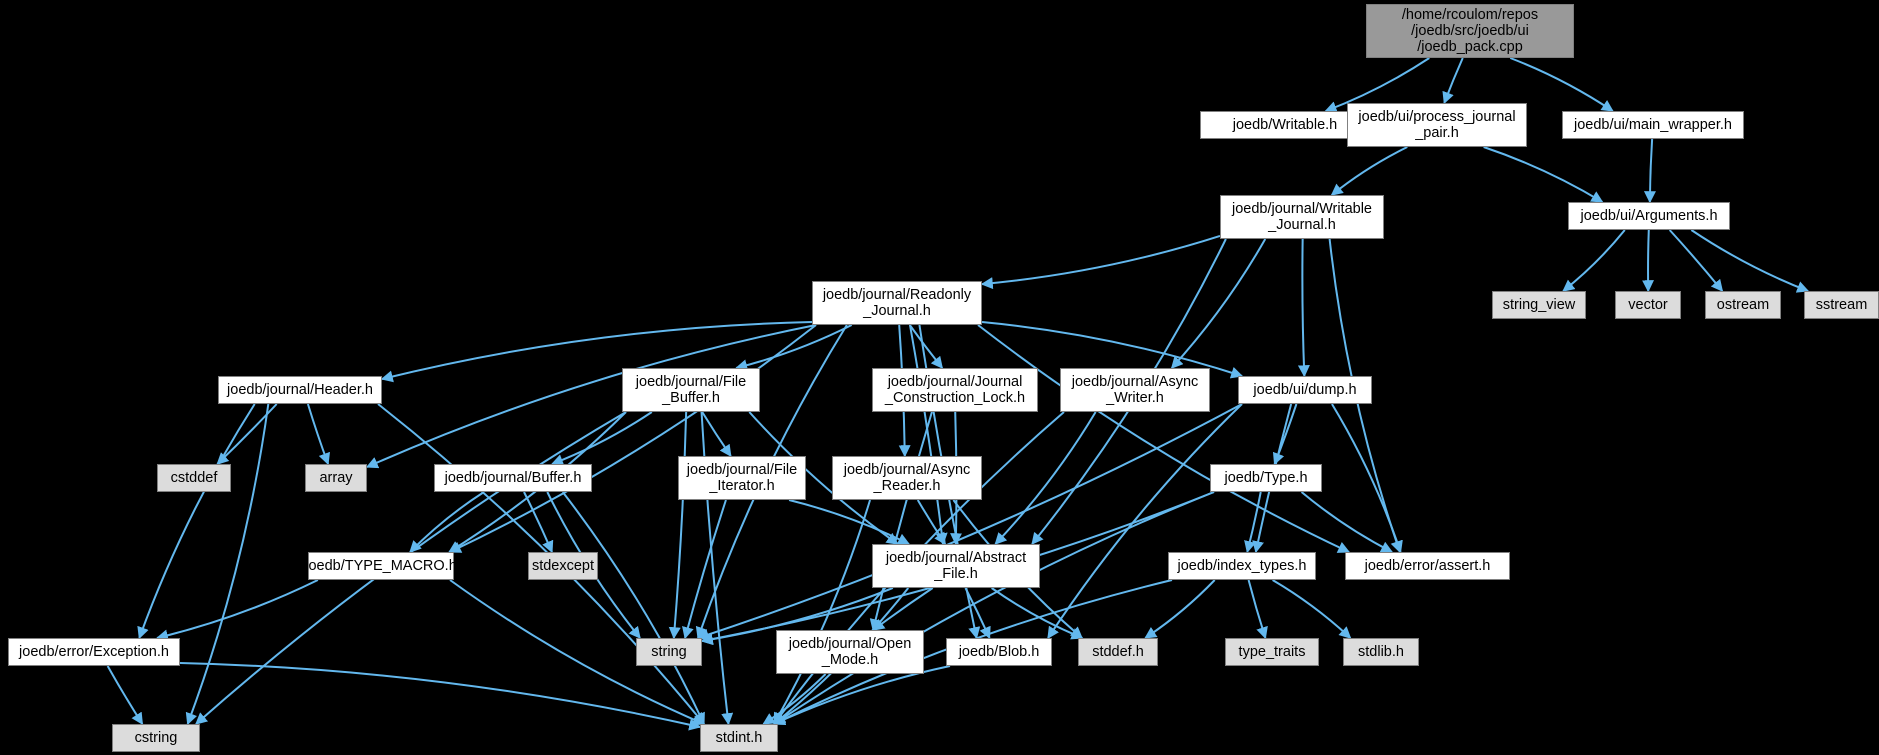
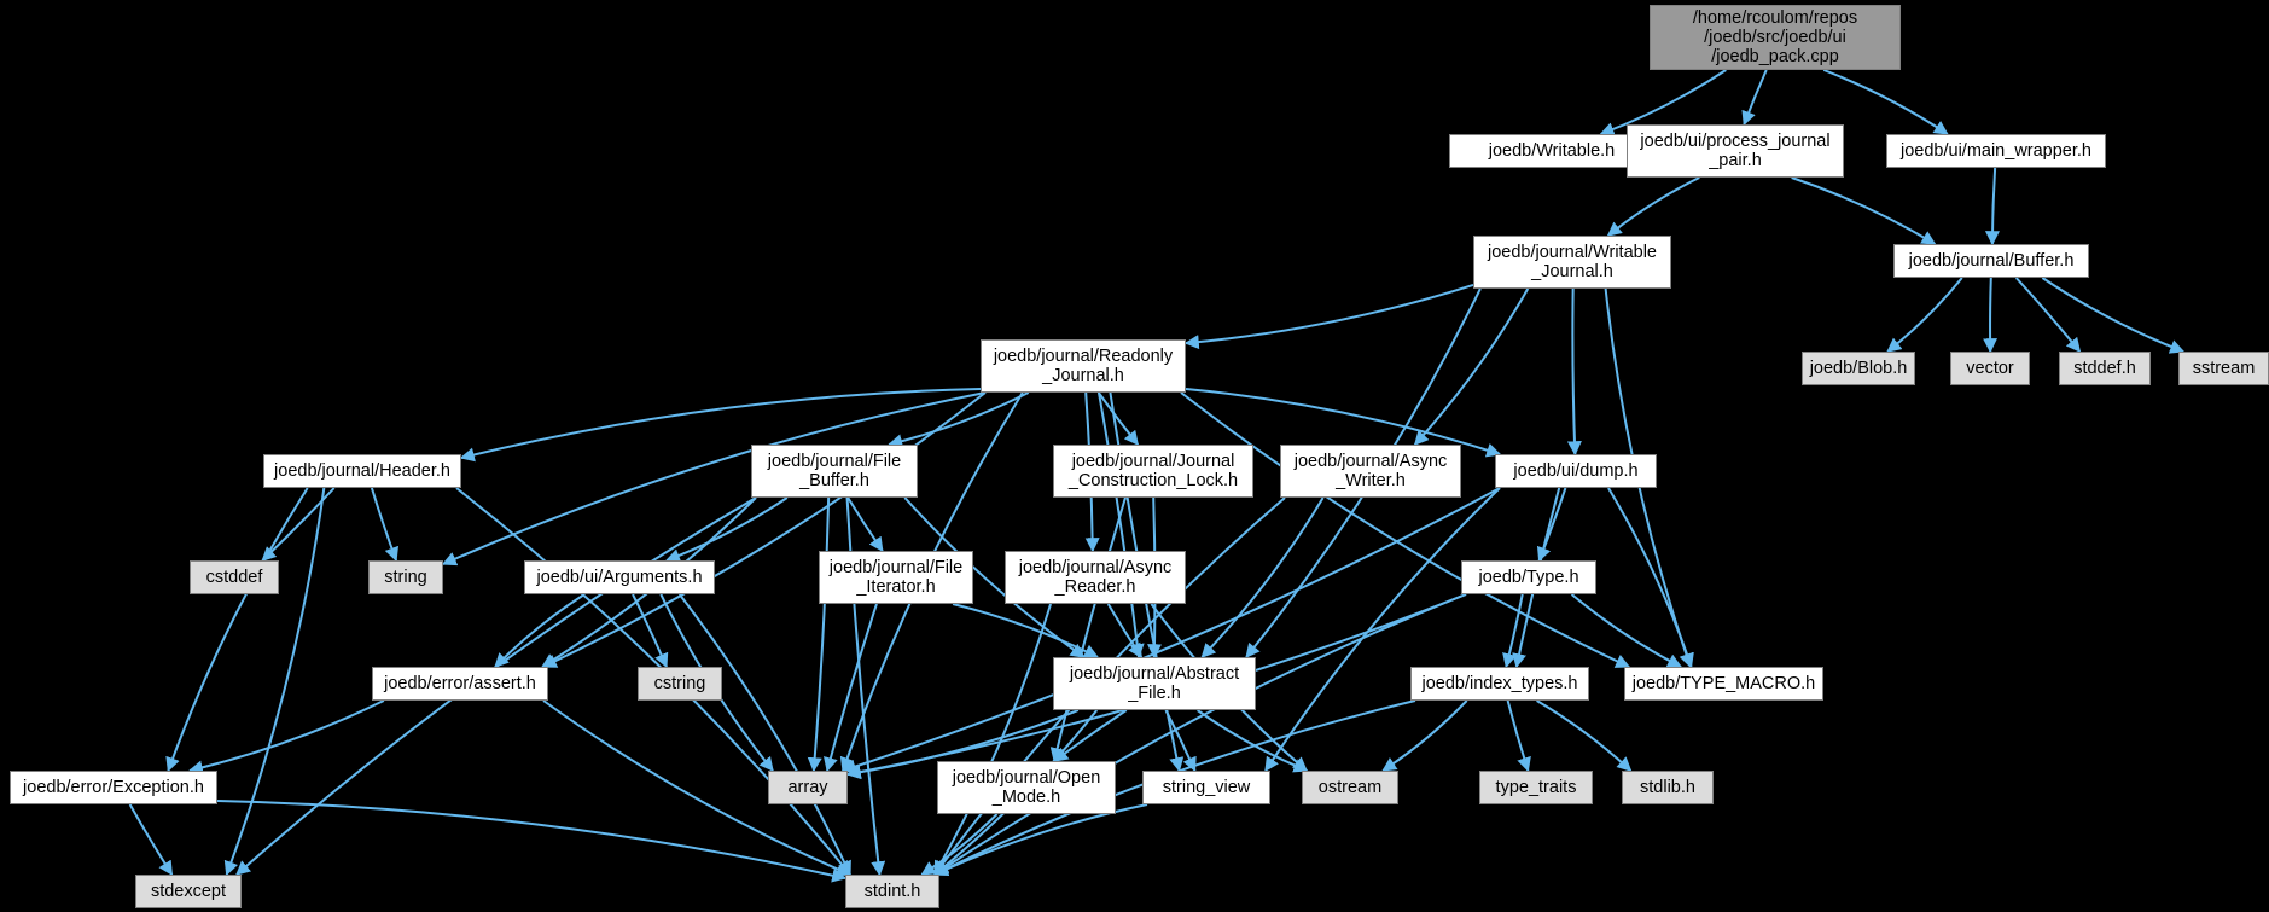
  /home/rcoulom/repos
  /joedb/src/joedb/ui
  /joedb_pack.cpp
  joedb/Writable.h
  joedb/ui/process_journal
  _pair.h
  joedb/ui/main_wrapper.h
  joedb/journal/Writable
  _Journal.h
- joedb/ui/Arguments.h
+ joedb/journal/Buffer.h
- string_view
+ joedb/Blob.h
  vector
- ostream
+ stddef.h
  sstream
  joedb/journal/Readonly
  _Journal.h
  joedb/journal/Header.h
  joedb/journal/File
  _Buffer.h
  joedb/journal/Journal
  _Construction_Lock.h
  joedb/journal/Async
  _Writer.h
  joedb/ui/dump.h
  cstddef
- array
+ string
- joedb/journal/Buffer.h
+ joedb/ui/Arguments.h
  joedb/journal/File
  _Iterator.h
  joedb/journal/Async
  _Reader.h
  joedb/Type.h
- joedb/TYPE_MACRO.h
+ joedb/error/assert.h
- stdexcept
+ cstring
  joedb/journal/Abstract
  _File.h
  joedb/index_types.h
- joedb/error/assert.h
+ joedb/TYPE_MACRO.h
  joedb/error/Exception.h
- string
+ array
  joedb/journal/Open
  _Mode.h
- joedb/Blob.h
+ string_view
- stddef.h
+ ostream
  type_traits
  stdlib.h
- cstring
+ stdexcept
  stdint.h
